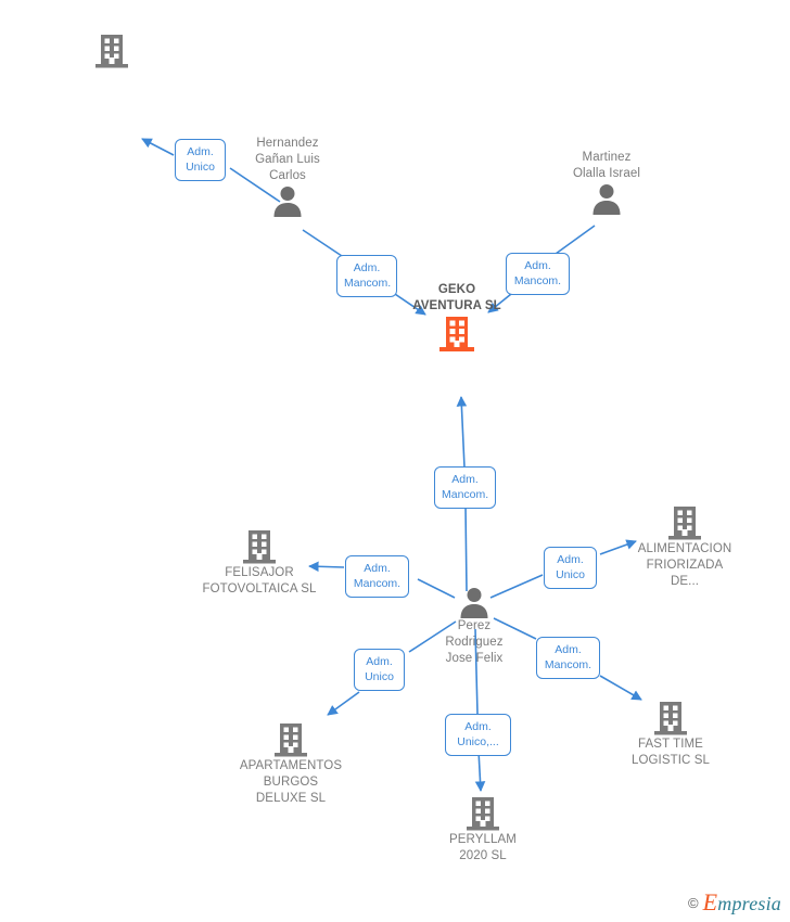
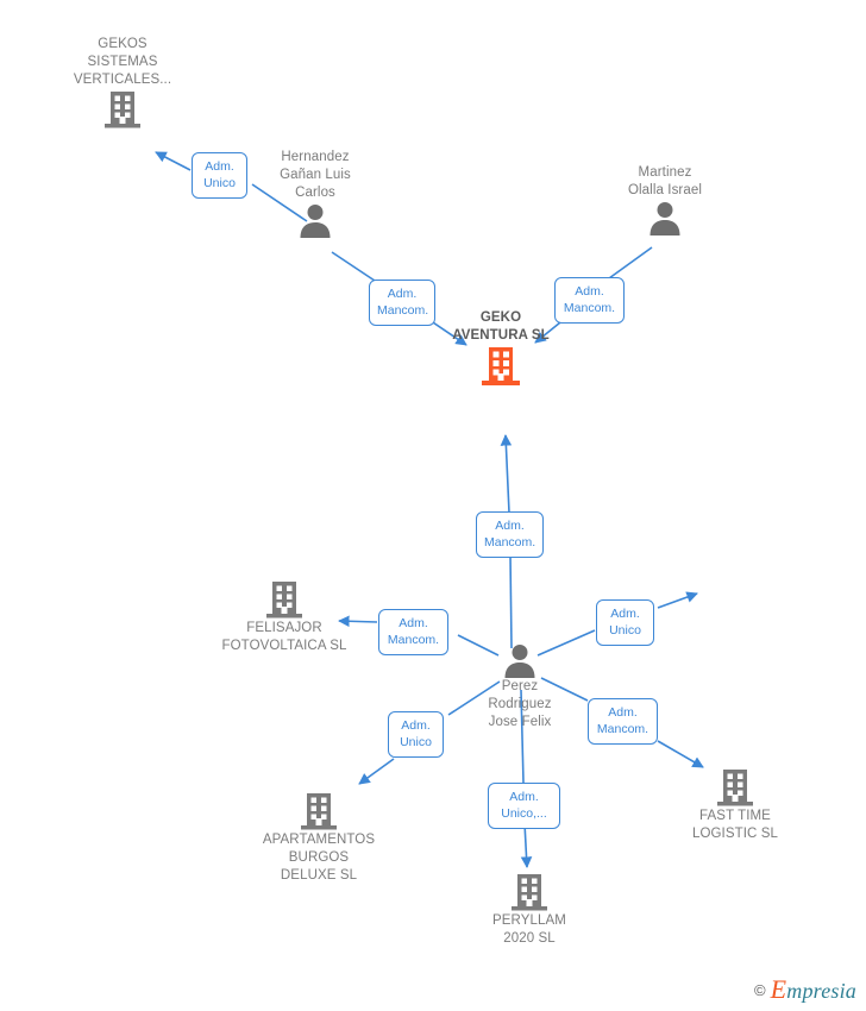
+ GEKOS
+ SISTEMAS
+ VERTICALES...
  Hernandez
  Gañan Luis
  Carlos
  Martinez
  Olalla Israel
  GEKO
  AVENTURA SL
  FELISAJOR
  FOTOVOLTAICA SL
- ALIMENTACION
- FRIORIZADA
- DE...
  Perez
  Rodriguez
  Jose Felix
  APARTAMENTOS
  BURGOS
  DELUXE SL
  PERYLLAM
  2020 SL
  FAST TIME
  LOGISTIC SL
  Adm.
  Unico
  Adm.
  Mancom.
  Adm.
  Mancom.
  Adm.
  Mancom.
  Adm.
  Mancom.
  Adm.
  Unico
  Adm.
  Unico
  Adm.
  Unico,...
  Adm.
  Mancom.
  ©
  Empresia
